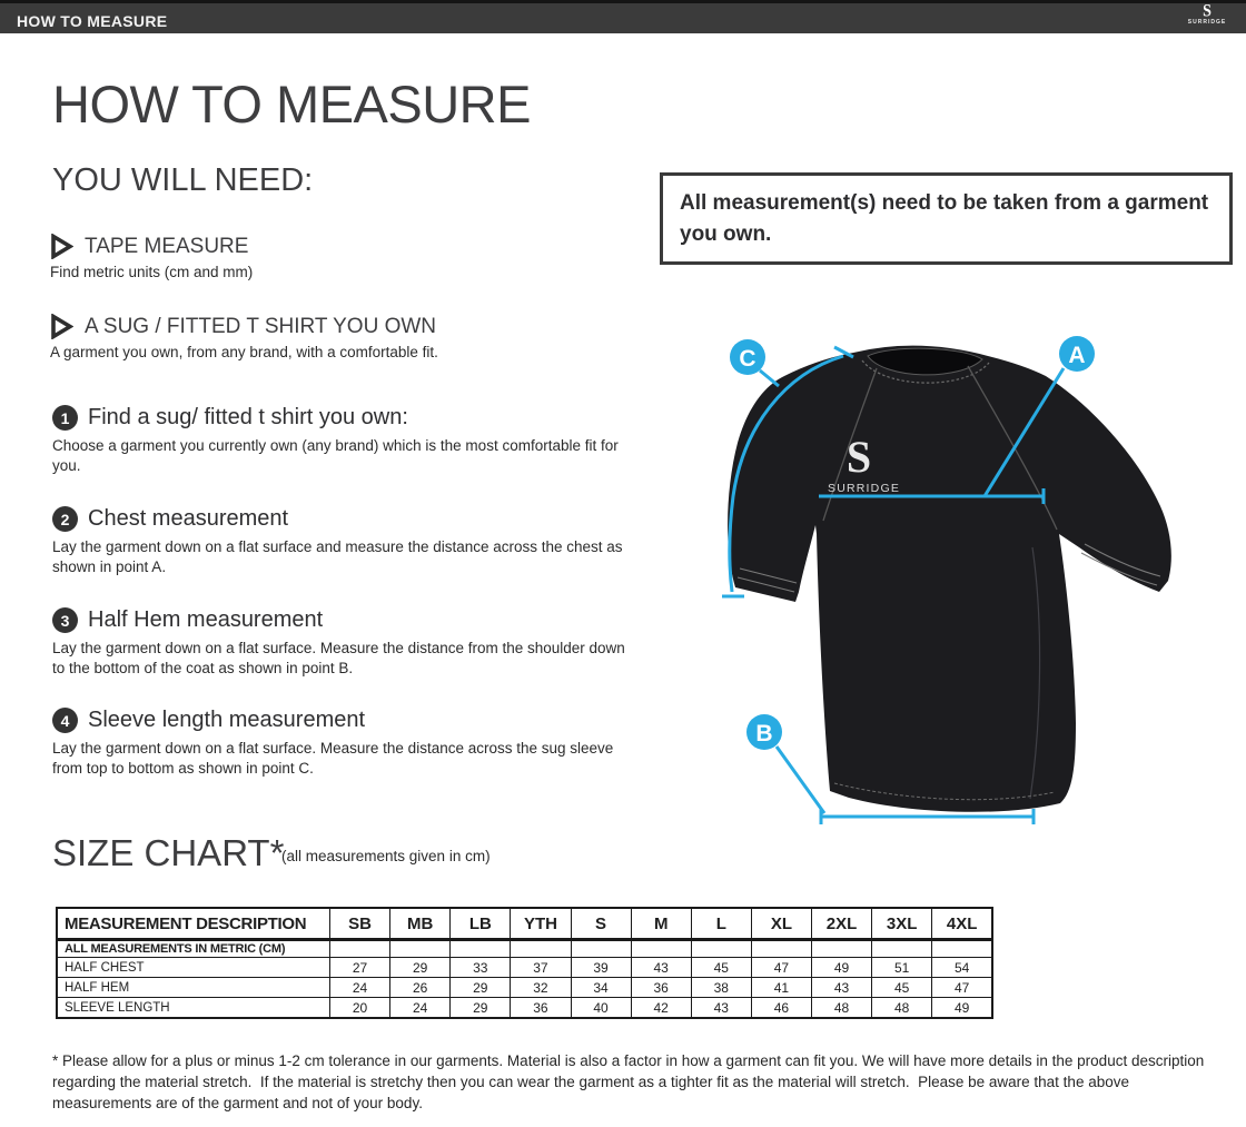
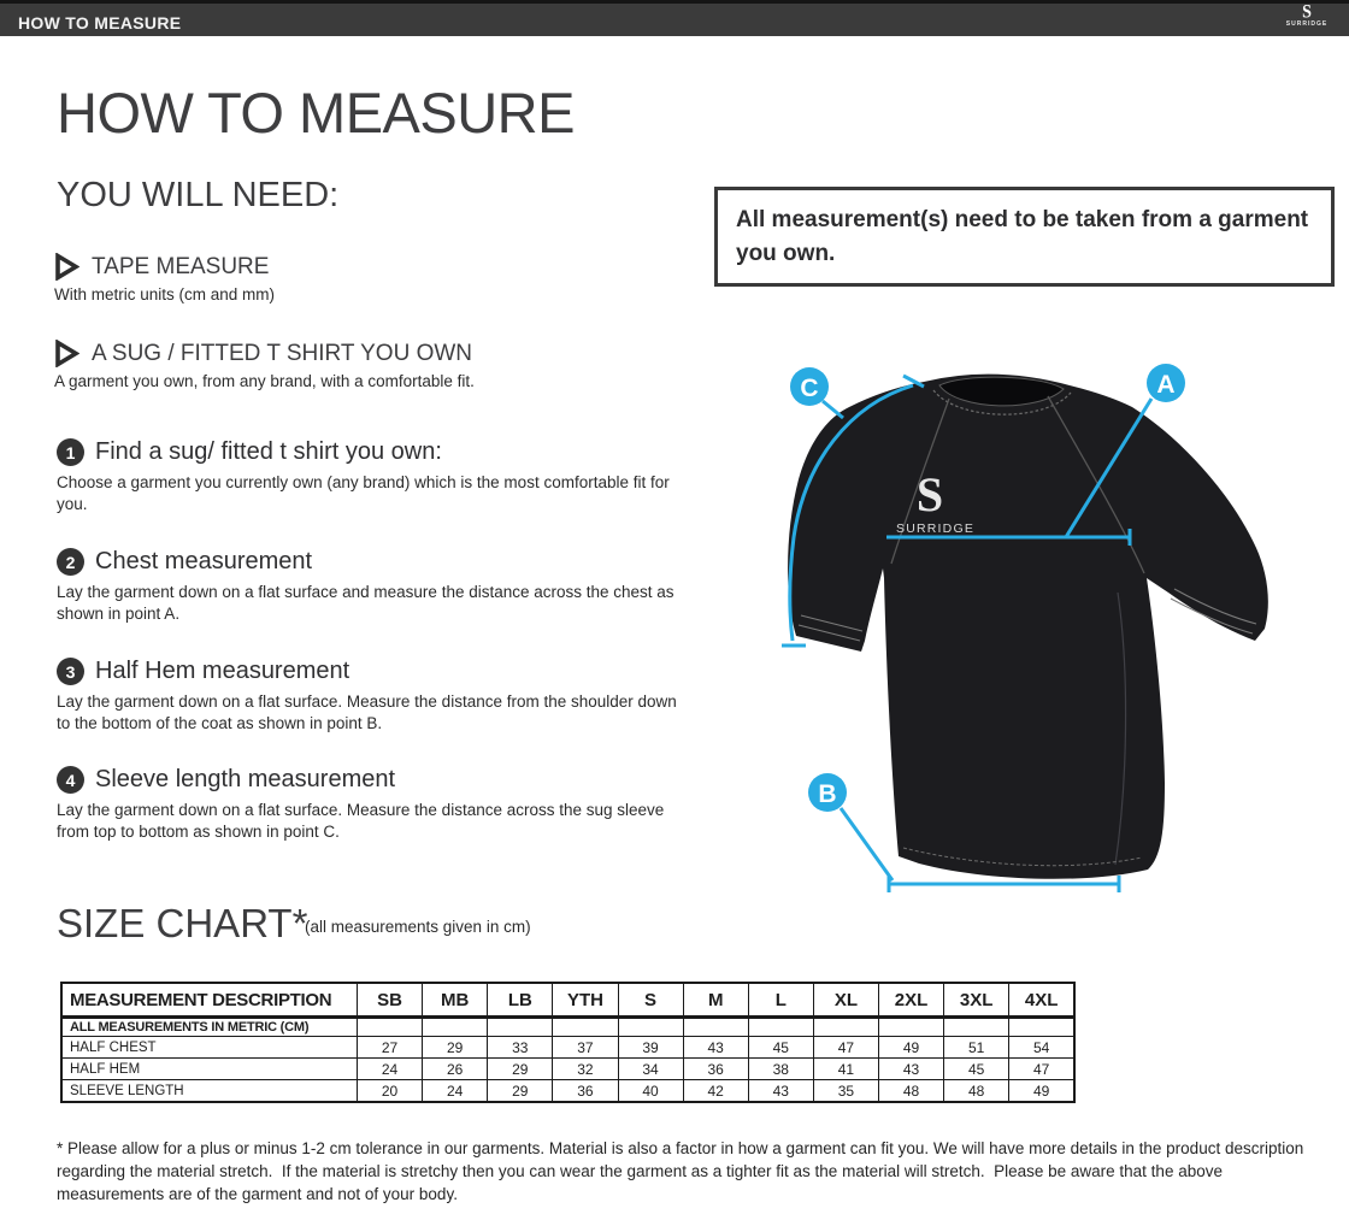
  HOW TO MEASURE
  S
  HOW TO MEASURE
  YOU WILL NEED:
  TAPE MEASURE
- Find metric units (cm and mm)
+ With metric units (cm and mm)
  A SUG / FITTED T SHIRT YOU OWN
  A garment you own, from any brand, with a comfortable fit.
  1
  Find a sug/ fitted t shirt you own:
  Choose a garment you currently own (any brand) which is the most comfortable fit for you.
  2
  Chest measurement
  Lay the garment down on a flat surface and measure the distance across the chest as shown in point A.
  3
  Half Hem measurement
  Lay the garment down on a flat surface. Measure the distance from the shoulder down to the bottom of the coat as shown in point B.
  4
  Sleeve length measurement
  Lay the garment down on a flat surface. Measure the distance across the sug sleeve from top to bottom as shown in point C.
  All measurement(s) need to be taken from a garment you own.
  S
  SURRIDGE
  C
  A
  B
  SIZE CHART*
  (all measurements given in cm)
  MEASUREMENT DESCRIPTION	SB	MB	LB	YTH	S	M	L	XL	2XL	3XL	4XL
  ALL MEASUREMENTS IN METRIC (CM)
  HALF CHEST	27	29	33	37	39	43	45	47	49	51	54
  HALF HEM	24	26	29	32	34	36	38	41	43	45	47
- SLEEVE LENGTH	20	24	29	36	40	42	43	46	48	48	49
+ SLEEVE LENGTH	20	24	29	36	40	42	43	35	48	48	49
  * Please allow for a plus or minus 1-2 cm tolerance in our garments. Material is also a factor in how a garment can fit you. We will have more details in the product description regarding the material stretch. If the material is stretchy then you can wear the garment as a tighter fit as the material will stretch. Please be aware that the above measurements are of the garment and not of your body.
